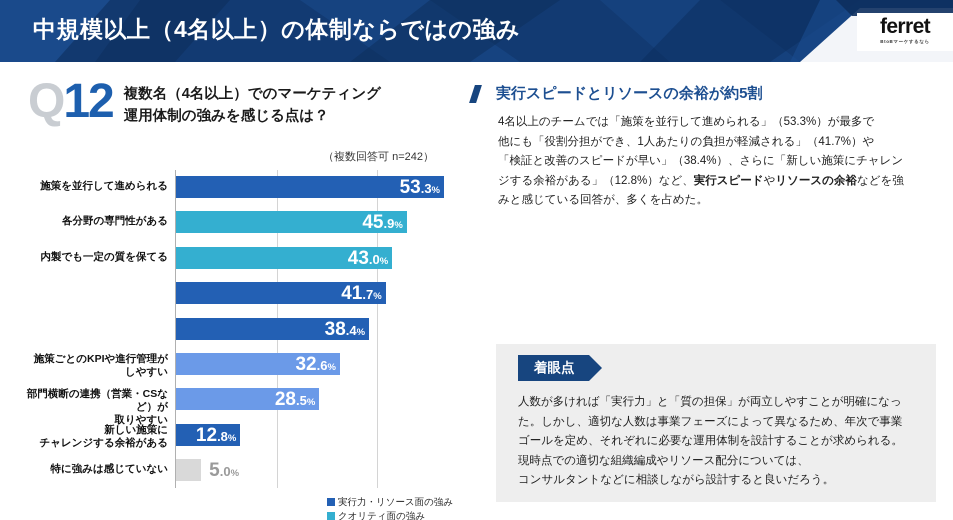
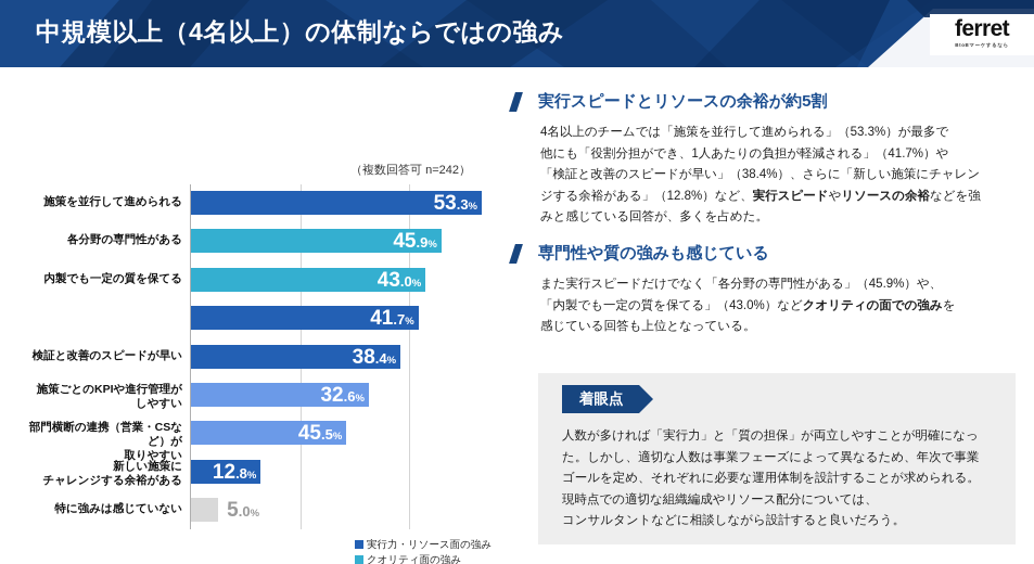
  中規模以上（4名以上）の体制ならではの強み
  ferret
- Q12
- 複数名（4名以上）でのマーケティング
- 運用体制の強みを感じる点は？
  （複数回答可 n=242）
  施策を並行して進められる
  53.3%
  各分野の専門性がある
  45.9%
  内製でも一定の質を保てる
  43.0%
  41.7%
+ 検証と改善のスピードが早い
  38.4%
  施策ごとのKPIや進行管理が
  しやすい
  32.6%
  部門横断の連携（営業・CSなど）が
  取りやすい
- 28.5%
+ 45.5%
  新しい施策に
  チャレンジする余裕がある
  12.8%
  特に強みは感じていない
  5.0%
  実行力・リソース面の強み
  クオリティ面の強み
  実行スピードとリソースの余裕が約5割
  4名以上のチームでは「施策を並行して進められる」（53.3%）が最多で
  他にも「役割分担ができ、1人あたりの負担が軽減される」（41.7%）や
  「検証と改善のスピードが早い」（38.4%）、さらに「新しい施策にチャレン
  ジする余裕がある」（12.8%）など、実行スピードやリソースの余裕などを強
  みと感じている回答が、多くを占めた。
+ 専門性や質の強みも感じている
+ また実行スピードだけでなく「各分野の専門性がある」（45.9%）や、
+ 「内製でも一定の質を保てる」（43.0%）などクオリティの面での強みを
+ 感じている回答も上位となっている。
  着眼点
  人数が多ければ「実行力」と「質の担保」が両立しやすことが明確になっ
  た。しかし、適切な人数は事業フェーズによって異なるため、年次で事業
  ゴールを定め、それぞれに必要な運用体制を設計することが求められる。
  現時点での適切な組織編成やリソース配分については、
  コンサルタントなどに相談しながら設計すると良いだろう。
